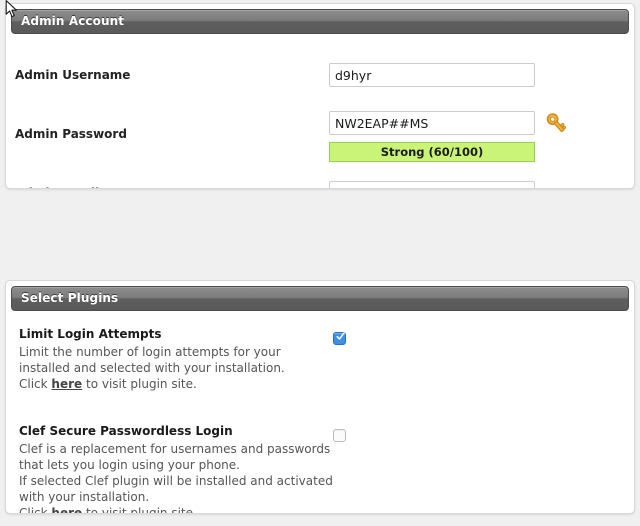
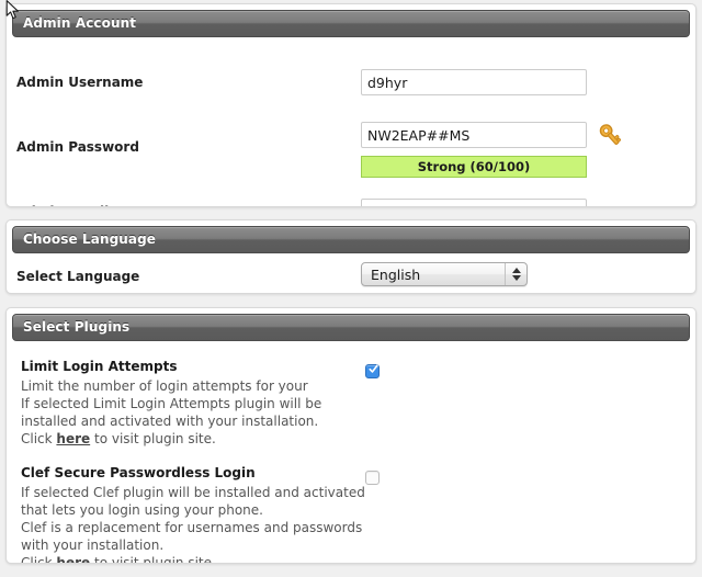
  Admin Account
  Admin Username
  d9hyr
  Admin Password
  NW2EAP##MS
  Strong (60/100)
+ Choose Language
+ Select Language
+ English
  Select Plugins
  Limit Login Attempts
  Limit the number of login attempts for your
+ If selected Limit Login Attempts plugin will be
- installed and selected with your installation.
+ installed and activated with your installation.
  Click here to visit plugin site.
  Clef Secure Passwordless Login
- Clef is a replacement for usernames and passwords
+ If selected Clef plugin will be installed and activated
  that lets you login using your phone.
- If selected Clef plugin will be installed and activated
+ Clef is a replacement for usernames and passwords
  with your installation.
